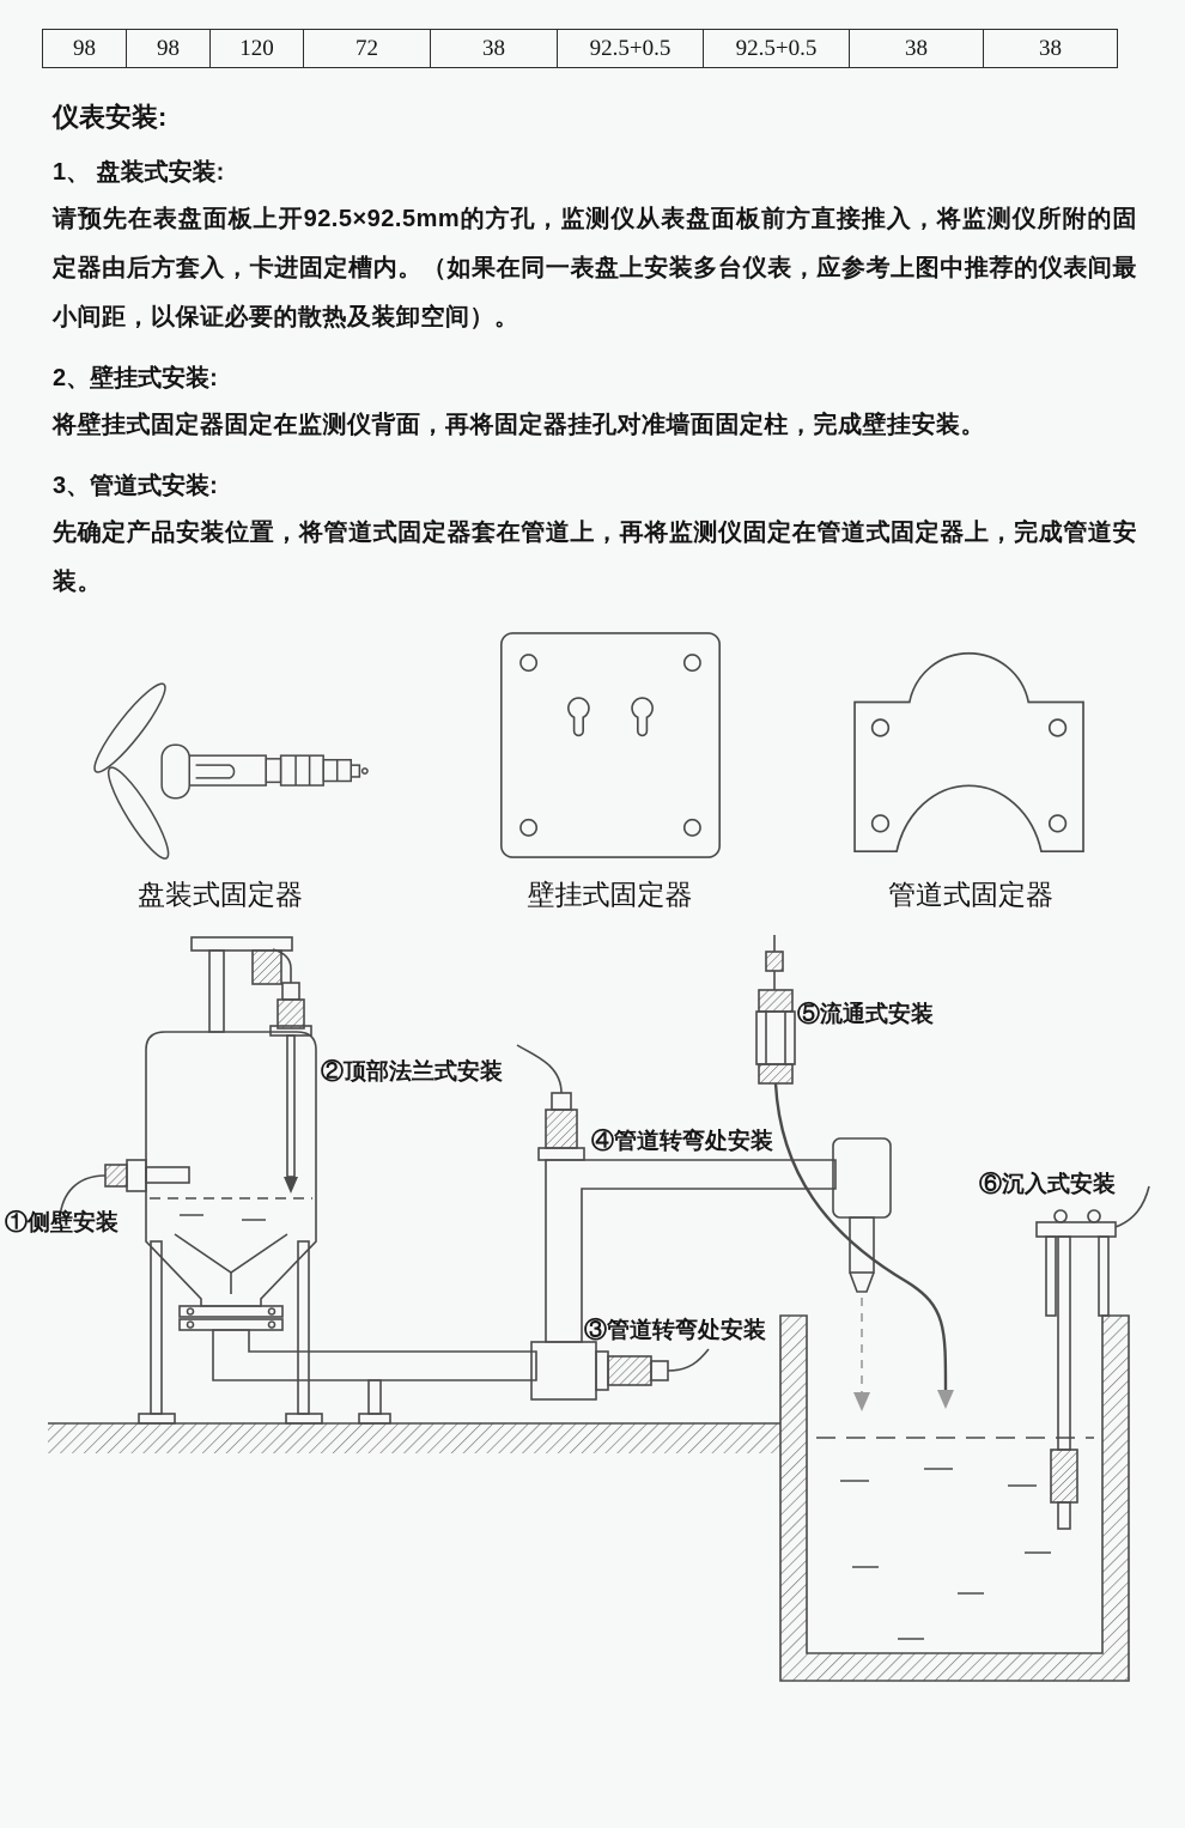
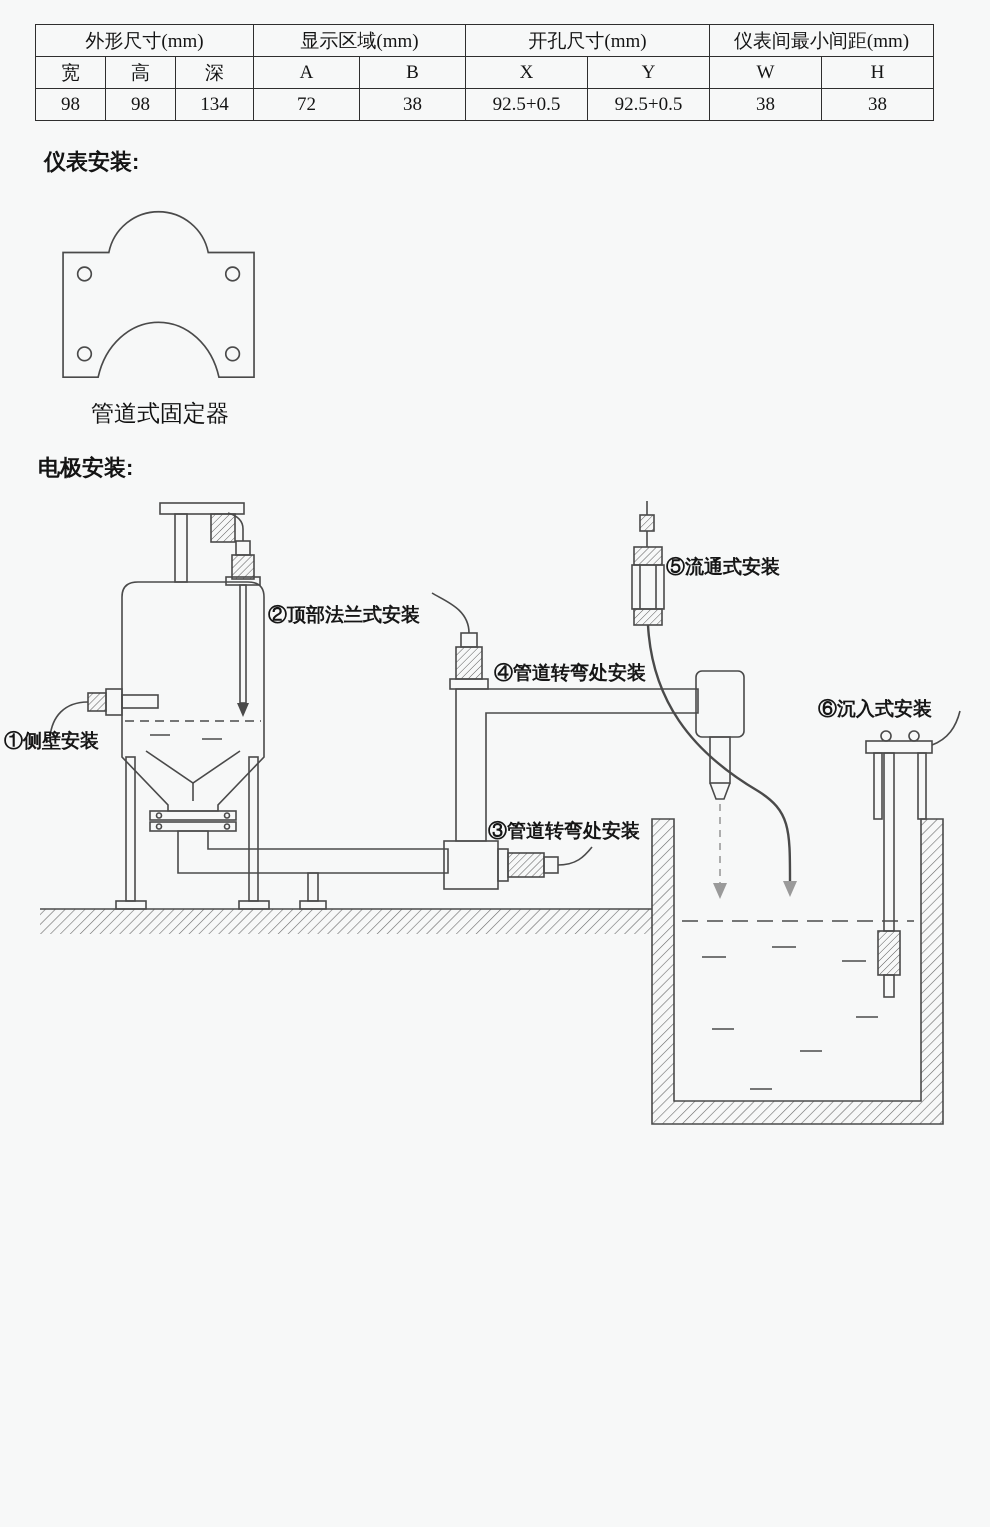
+ 外形尺寸(mm)	显示区域(mm)	开孔尺寸(mm)	仪表间最小间距(mm)
+ 宽	高	深	A	B	X	Y	W	H
- 98	98	120	72	38	92.5+0.5	92.5+0.5	38	38
+ 98	98	134	72	38	92.5+0.5	92.5+0.5	38	38
  仪表安装:
- 1、 盘装式安装:
- 请预先在表盘面板上开92.5×92.5mm的方孔，监测仪从表盘面板前方直接推入，将监测仪所附的固定器由后方套入，卡进固定槽内。（如果在同一表盘上安装多台仪表，应参考上图中推荐的仪表间最小间距，以保证必要的散热及装卸空间）。
- 2、壁挂式安装:
- 将壁挂式固定器固定在监测仪背面，再将固定器挂孔对准墙面固定柱，完成壁挂安装。
- 3、管道式安装:
- 先确定产品安装位置，将管道式固定器套在管道上，再将监测仪固定在管道式固定器上，完成管道安装。
- 盘装式固定器
- 壁挂式固定器
  管道式固定器
+ 电极安装:
  ①侧壁安装
  ②顶部法兰式安装
  ③管道转弯处安装
  ④管道转弯处安装
  ⑤流通式安装
  ⑥沉入式安装
